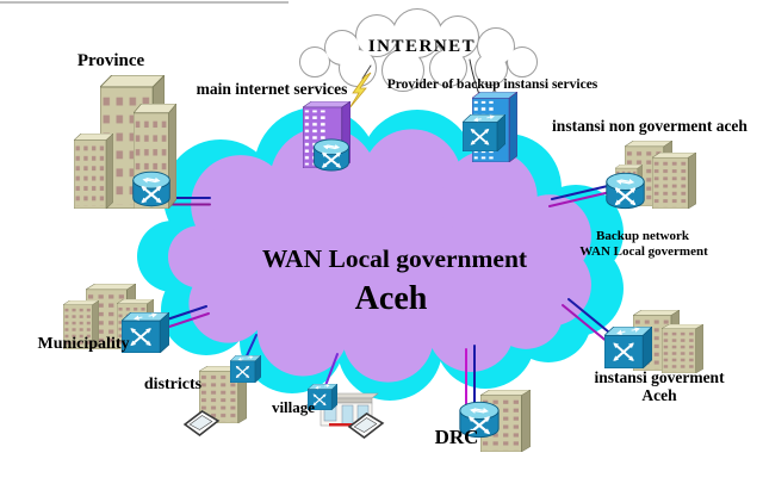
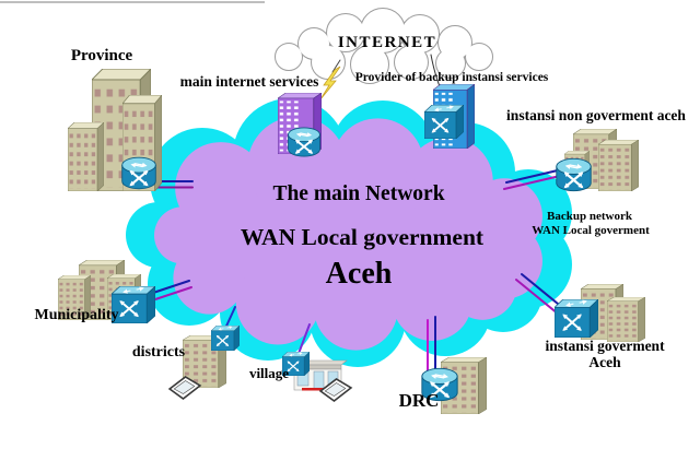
  Province
  main internet services
  INTERNET
  Provider of backup instansi services
  instansi non goverment aceh
+ The main Network
  WAN Local government
  Aceh
  Backup network
  WAN Local goverment
  Municipality
  districts
  village
  DRC
  instansi goverment
  Aceh
